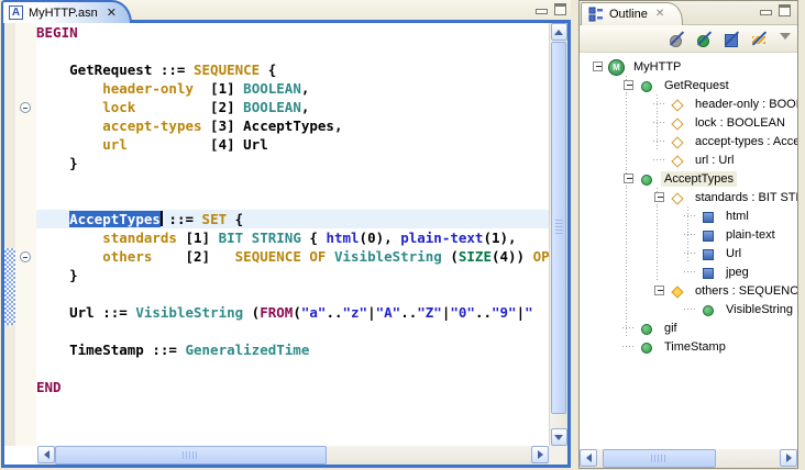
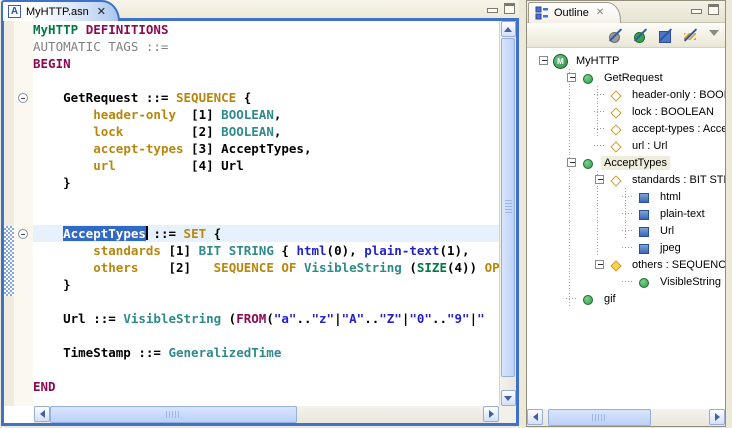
  A
  MyHTTP.asn
  ✕
+ MyHTTP DEFINITIONS
+ AUTOMATIC TAGS ::=
  BEGIN
  GetRequest ::= SEQUENCE {
  header-only [1] BOOLEAN,
  lock [2] BOOLEAN,
  accept-types [3] AcceptTypes,
  url [4] Url
  }
  AcceptTypes ::= SET {
  standards [1] BIT STRING { html(0), plain-text(1),
  others [2] SEQUENCE OF VisibleString (SIZE(4)) OP
  }
  Url ::= VisibleString (FROM("a".."z"|"A".."Z"|"0".."9"|"
  TimeStamp ::= GeneralizedTime
  END
  Outline
  ✕
  MyHTTP
  GetRequest
  header-only : BOO
  lock : BOOLEAN
  accept-types : Acce
  url : Url
  AcceptTypes
  standards : BIT ST
  html
  plain-text
  Url
  jpeg
  others : SEQUENC
  VisibleString
  gif
- TimeStamp
